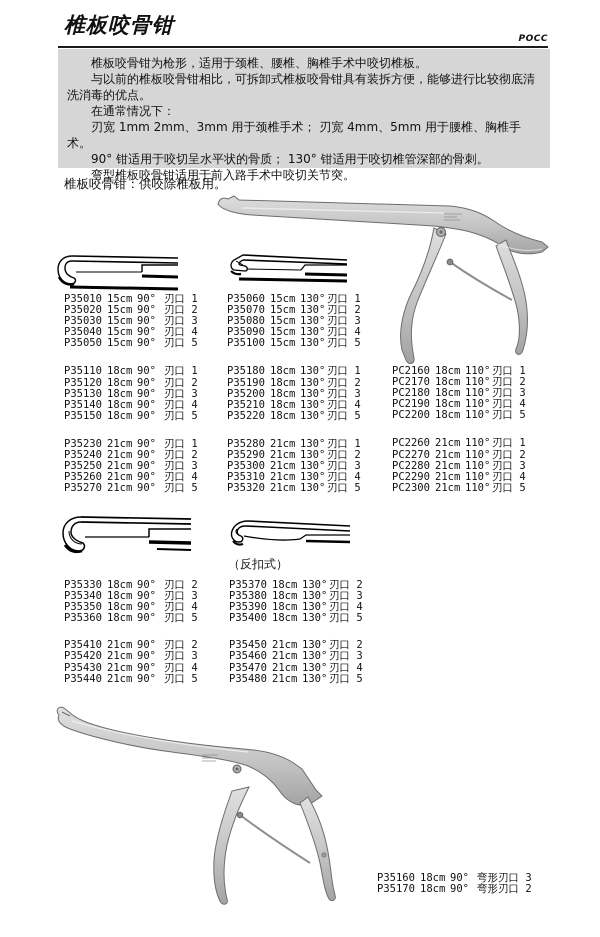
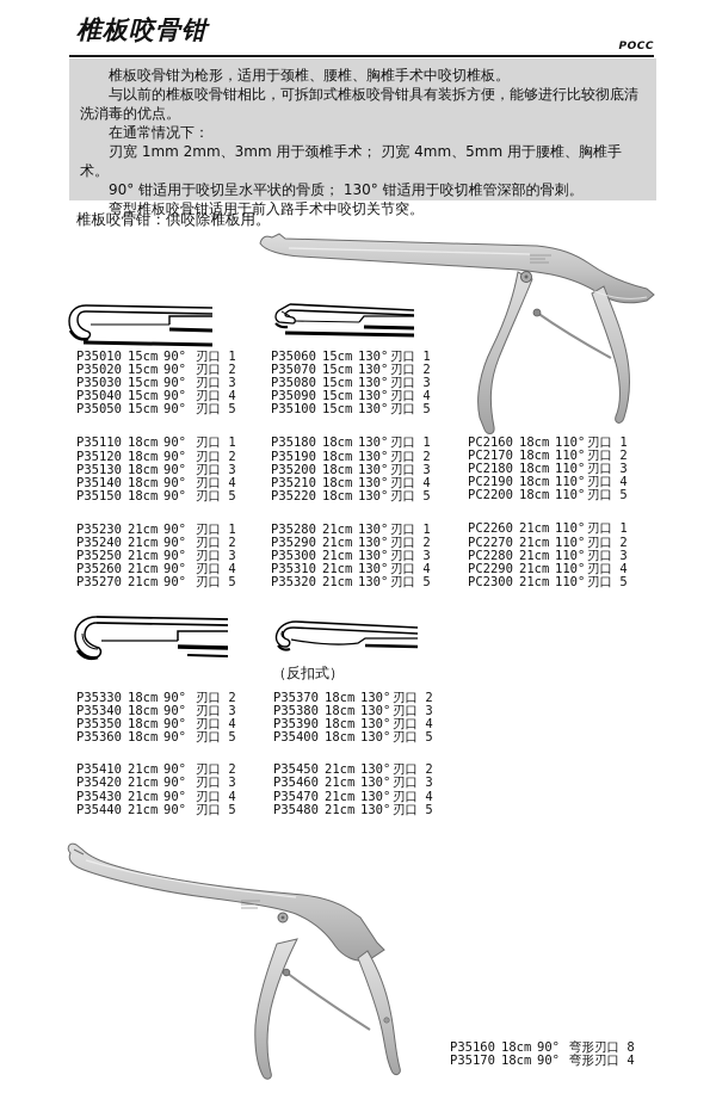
  椎板咬骨钳
  POCC
  椎板咬骨钳为枪形，适用于颈椎、腰椎、胸椎手术中咬切椎板。
  与以前的椎板咬骨钳相比，可拆卸式椎板咬骨钳具有装拆方便，能够进行比较彻底清洗消毒的优点。
  在通常情况下：
  刃宽 1mm 2mm、3mm 用于颈椎手术； 刃宽 4mm、5mm 用于腰椎、胸椎手术。
  90° 钳适用于咬切呈水平状的骨质； 130° 钳适用于咬切椎管深部的骨刺。
  弯型椎板咬骨钳适用于前入路手术中咬切关节突。
  椎板咬骨钳：供咬除椎板用。
  P35010
  15cm
  90°
  刃口 1
  P35020
  15cm
  90°
  刃口 2
  P35030
  15cm
  90°
  刃口 3
  P35040
  15cm
  90°
  刃口 4
  P35050
  15cm
  90°
  刃口 5
  P35110
  18cm
  90°
  刃口 1
  P35120
  18cm
  90°
  刃口 2
  P35130
  18cm
  90°
  刃口 3
  P35140
  18cm
  90°
  刃口 4
  P35150
  18cm
  90°
  刃口 5
  P35230
  21cm
  90°
  刃口 1
  P35240
  21cm
  90°
  刃口 2
  P35250
  21cm
  90°
  刃口 3
  P35260
  21cm
  90°
  刃口 4
  P35270
  21cm
  90°
  刃口 5
  P35060
  15cm
  130°
  刃口 1
  P35070
  15cm
  130°
  刃口 2
  P35080
  15cm
  130°
  刃口 3
  P35090
  15cm
  130°
  刃口 4
  P35100
  15cm
  130°
  刃口 5
  P35180
  18cm
  130°
  刃口 1
  P35190
  18cm
  130°
  刃口 2
  P35200
  18cm
  130°
  刃口 3
  P35210
  18cm
  130°
  刃口 4
  P35220
  18cm
  130°
  刃口 5
  P35280
  21cm
  130°
  刃口 1
  P35290
  21cm
  130°
  刃口 2
  P35300
  21cm
  130°
  刃口 3
  P35310
  21cm
  130°
  刃口 4
  P35320
  21cm
  130°
  刃口 5
  PC2160
  18cm
  110°
  刃口 1
  PC2170
  18cm
  110°
  刃口 2
  PC2180
  18cm
  110°
  刃口 3
  PC2190
  18cm
  110°
  刃口 4
  PC2200
  18cm
  110°
  刃口 5
  PC2260
  21cm
  110°
  刃口 1
  PC2270
  21cm
  110°
  刃口 2
  PC2280
  21cm
  110°
  刃口 3
  PC2290
  21cm
  110°
  刃口 4
  PC2300
  21cm
  110°
  刃口 5
  （反扣式）
  P35330
  18cm
  90°
  刃口 2
  P35340
  18cm
  90°
  刃口 3
  P35350
  18cm
  90°
  刃口 4
  P35360
  18cm
  90°
  刃口 5
  P35410
  21cm
  90°
  刃口 2
  P35420
  21cm
  90°
  刃口 3
  P35430
  21cm
  90°
  刃口 4
  P35440
  21cm
  90°
  刃口 5
  P35370
  18cm
  130°
  刃口 2
  P35380
  18cm
  130°
  刃口 3
  P35390
  18cm
  130°
  刃口 4
  P35400
  18cm
  130°
  刃口 5
  P35450
  21cm
  130°
  刃口 2
  P35460
  21cm
  130°
  刃口 3
  P35470
  21cm
  130°
  刃口 4
  P35480
  21cm
  130°
  刃口 5
  P35160
  18cm
  90°
- 弯形刃口 3
+ 弯形刃口 8
  P35170
  18cm
  90°
- 弯形刃口 2
+ 弯形刃口 4
